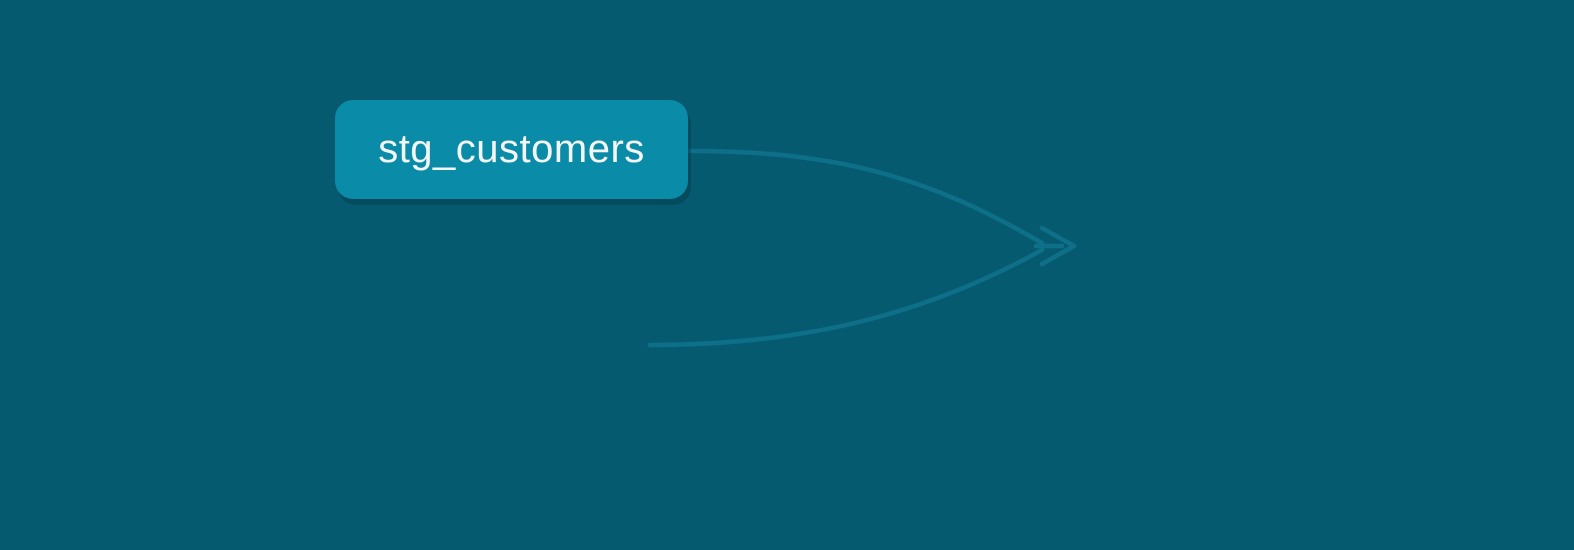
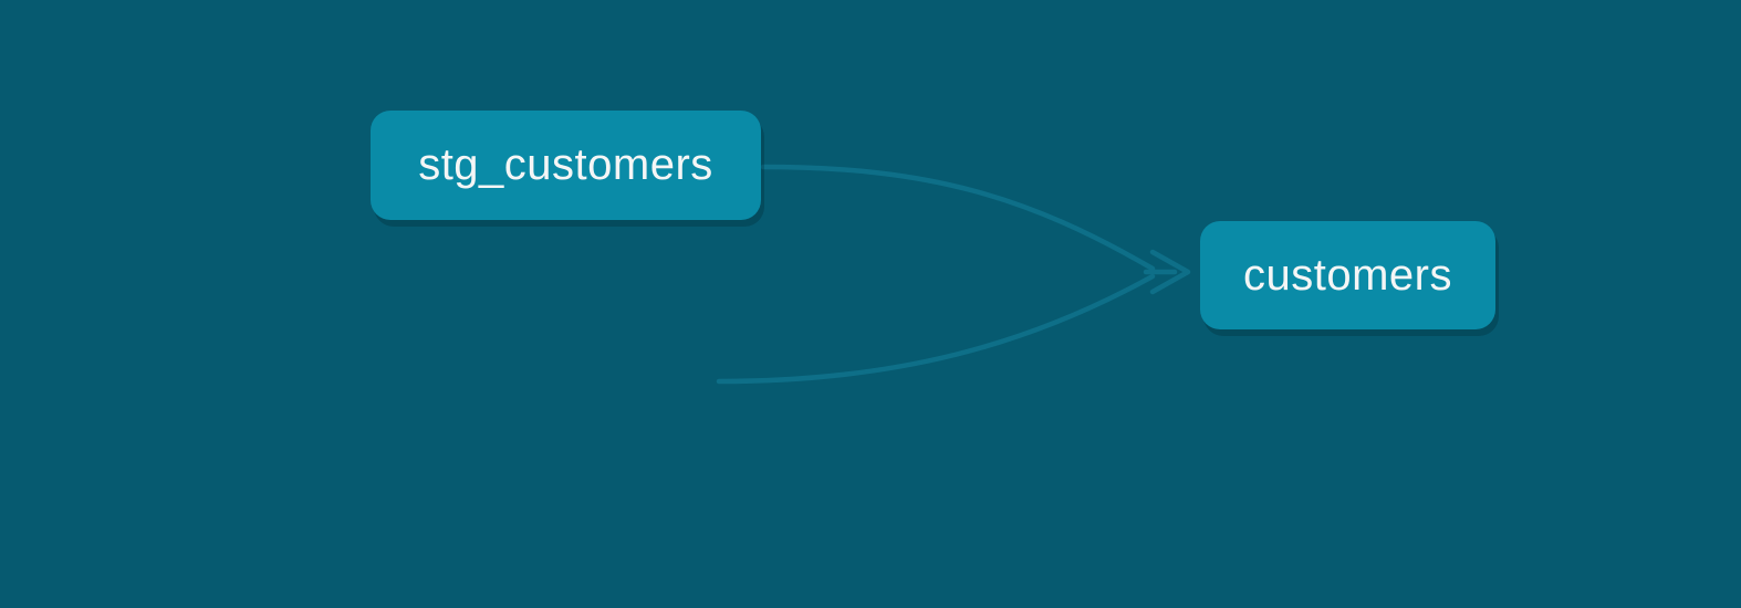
  stg_customers
+ customers
